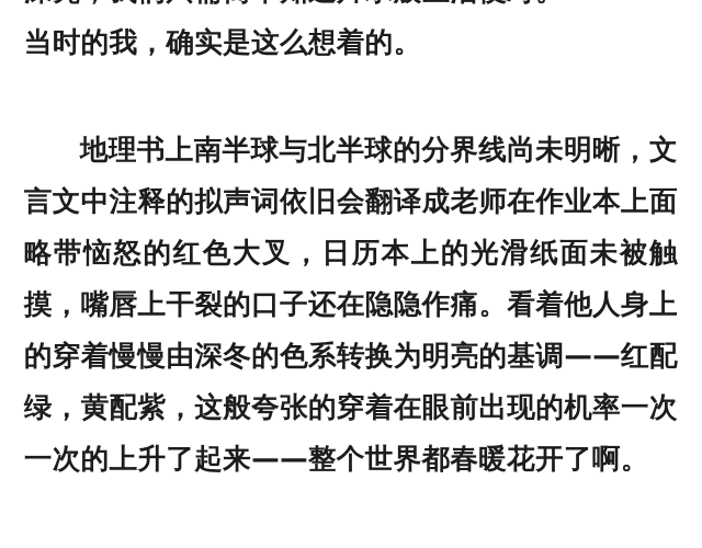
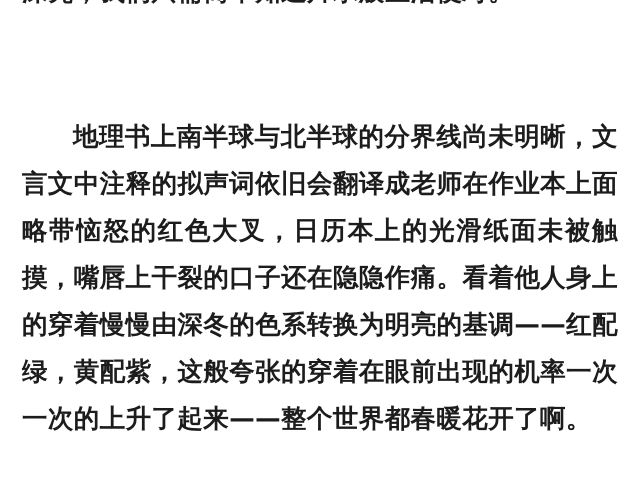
- 当时的我，确实是这么想着的。
  地理书上南半球与北半球的分界线尚未明晰，文言文中注释的拟声词依旧会翻译成老师在作业本上面略带恼怒的红色大叉，日历本上的光滑纸面未被触摸，嘴唇上干裂的口子还在隐隐作痛。看着他人身上的穿着慢慢由深冬的色系转换为明亮的基调——红配绿，黄配紫，这般夸张的穿着在眼前出现的机率一次一次的上升了起来——整个世界都春暖花开了啊。
